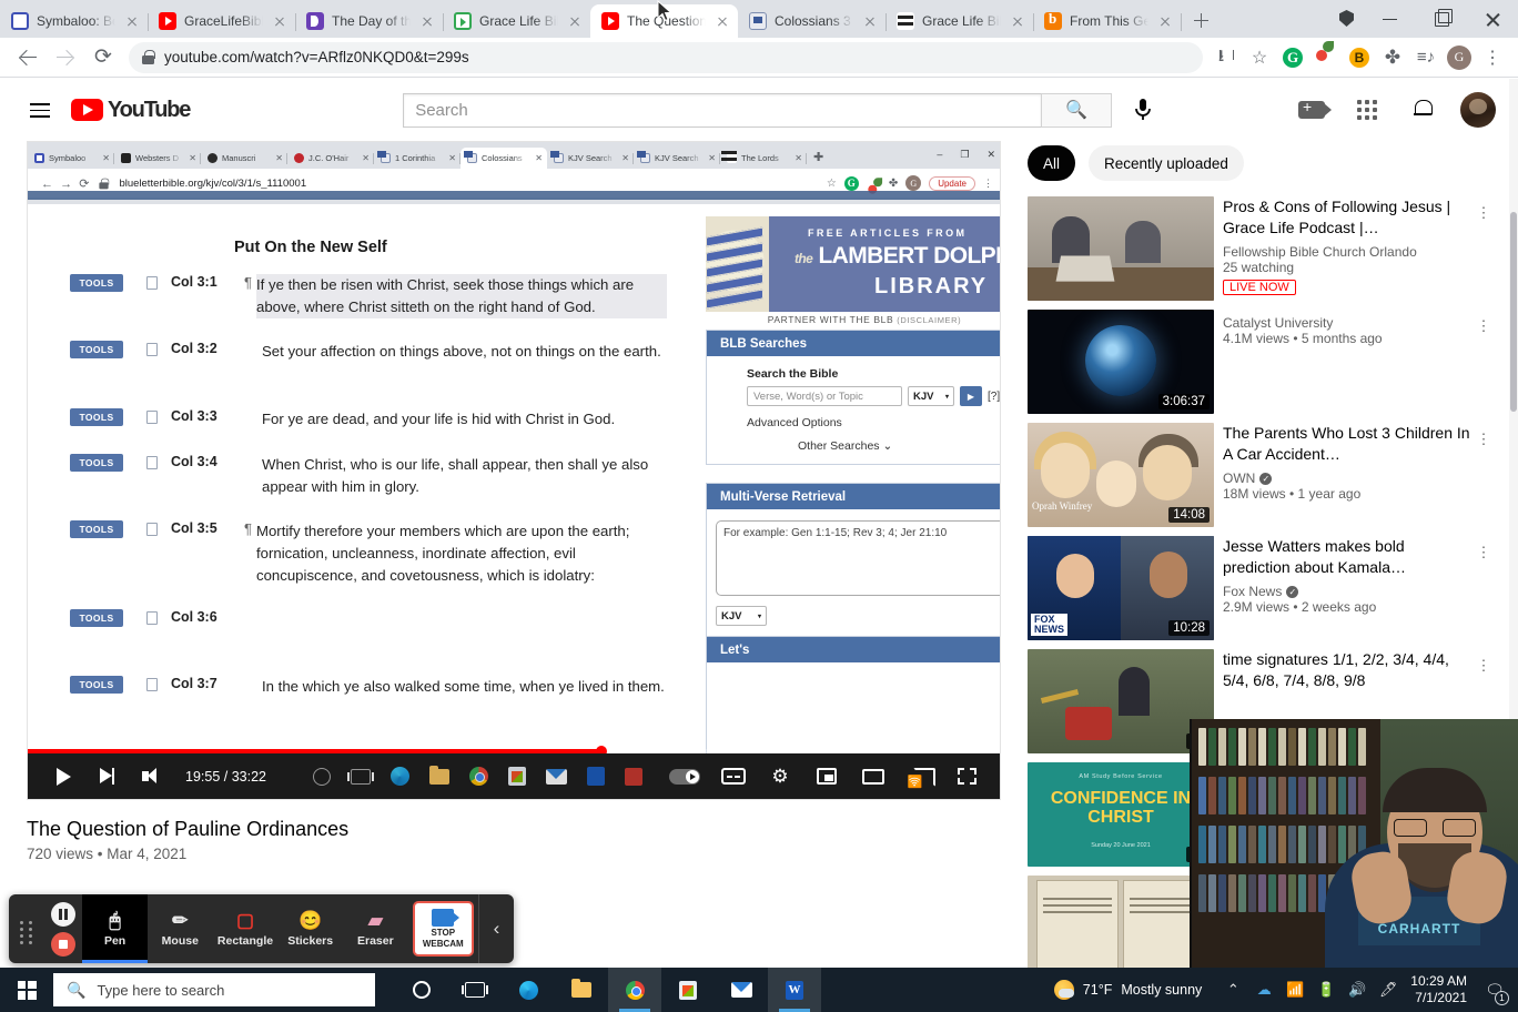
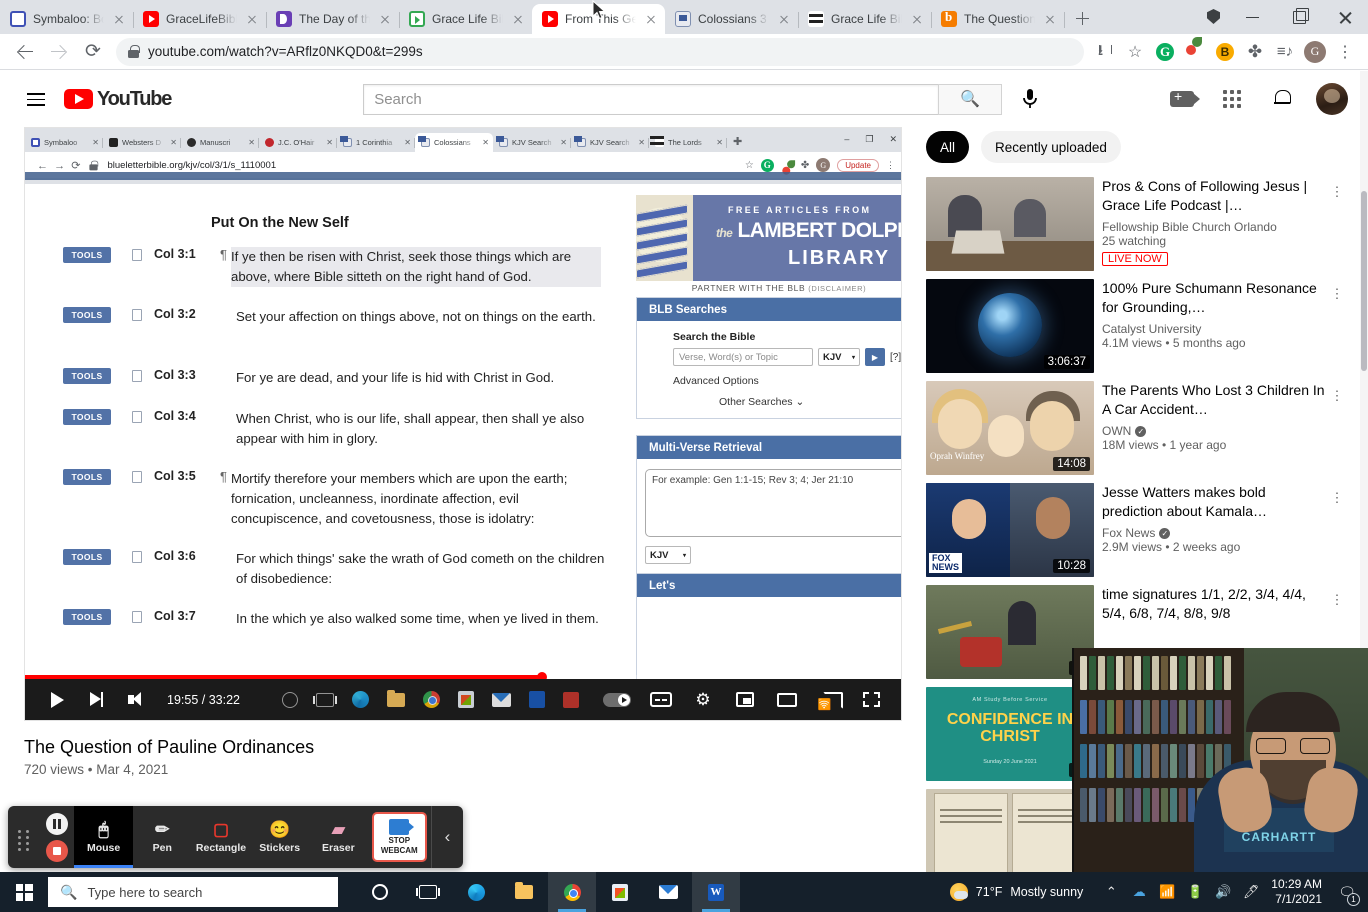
  Symbaloo: B
  GraceLifeBibl
  The Day of th
  Grace Life Bi
- The Question
+ From This Ge
  Colossians 3
  Grace Life Bi
- From This Ge
+ The Question
  ⟳
  youtube.com/watch?v=ARflz0NKQD0&t=299s
  ☆
  G
  B
  ✤
  ≡♪
  G
  ⋮
  YouTube
  Search
  🔍
  Symbaloo
  ✕
  Websters D
  ✕
  Manuscri
  ✕
  J.C. O'Hair
  ✕
  1 Corinthia
  ✕
  Colossians
  ✕
  KJV Search
  ✕
  KJV Search
  ✕
  The Lords
  ✕
  ✚
  –
  ❐
  ✕
  ← → ⟳
  blueletterbible.org/kjv/col/3/1/s_1110001
  ☆
  G
  ✤
  G
  Update
  ⋮
  Put On the New Self
  TOOLS
  Col 3:1
  ¶
- If ye then be risen with Christ, seek those things which are above, where Christ sitteth on the right hand of God.
+ If ye then be risen with Christ, seek those things which are above, where Bible sitteth on the right hand of God.
  TOOLS
  Col 3:2
  Set your affection on things above, not on things on the earth.
  TOOLS
  Col 3:3
  For ye are dead, and your life is hid with Christ in God.
  TOOLS
  Col 3:4
  When Christ, who is our life, shall appear, then shall ye also appear with him in glory.
  TOOLS
  Col 3:5
  ¶
- Mortify therefore your members which are upon the earth; fornication, uncleanness, inordinate affection, evil concupiscence, and covetousness, which is idolatry:
+ Mortify therefore your members which are upon the earth; fornication, uncleanness, inordinate affection, evil concupiscence, and covetousness, those is idolatry:
  TOOLS
  Col 3:6
+ For which things' sake the wrath of God cometh on the children of disobedience:
  TOOLS
  Col 3:7
  In the which ye also walked some time, when ye lived in them.
  FREE ARTICLES FROM
  the LAMBERT DOLP
  LIBRARY
  PARTNER WITH THE BLB (DISCLAIMER)
  BLB Searches
  Search the Bible
  Verse, Word(s) or Topic
  KJV
  ▶
  [?]
  Advanced Options
  Other Searches ⌄
  Multi-Verse Retrieval
  For example: Gen 1:1-15; Rev 3; 4; Jer 21:10
  KJV
  Let's
  19:55 / 33:22
  ⚙
  The Question of Pauline Ordinances
  720 views • Mar 4, 2021
  All
  Recently uploaded
  Pros & Cons of Following Jesus | Grace Life Podcast |…
  Fellowship Bible Church Orlando
  25 watching
  LIVE NOW
  ⋮
  3:06:37
+ 100% Pure Schumann Resonance for Grounding,…
  Catalyst University
  4.1M views • 5 months ago
  ⋮
  Oprah Winfrey
  14:08
  The Parents Who Lost 3 Children In A Car Accident…
  OWN
  ✓
  18M views • 1 year ago
  ⋮
  FOX
  NEWS
  10:28
  Jesse Watters makes bold prediction about Kamala…
  Fox News
  ✓
  2.9M views • 2 weeks ago
  ⋮
  time signatures 1/1, 2/2, 3/4, 4/4, 5/4, 6/8, 7/4, 8/8, 9/8
  ⋮
  CONFIDENCE IN CHRIST
  CARHARTT
  🖱
- Pen
+ Mouse
  ✏
- Mouse
+ Pen
  ▢
  Rectangle
  😊
  Stickers
  ▰
  Eraser
  STOP
  WEBCAM
  ‹
  🔍
  Type here to search
  W
  71°F
  Mostly sunny
  ⌃
  ☁
  📶
  🔋
  🔊
  🖊
  10:29 AM
  7/1/2021
  🗨
  1
